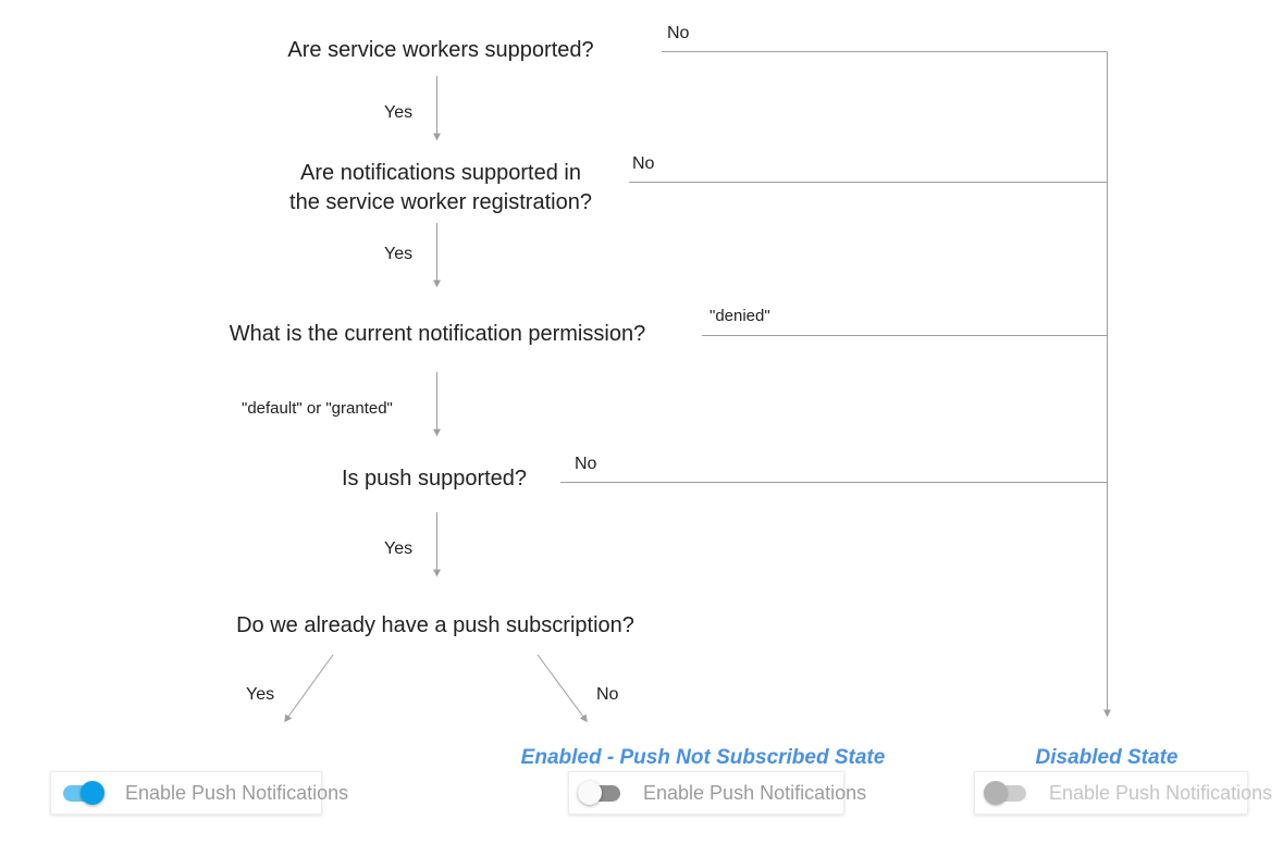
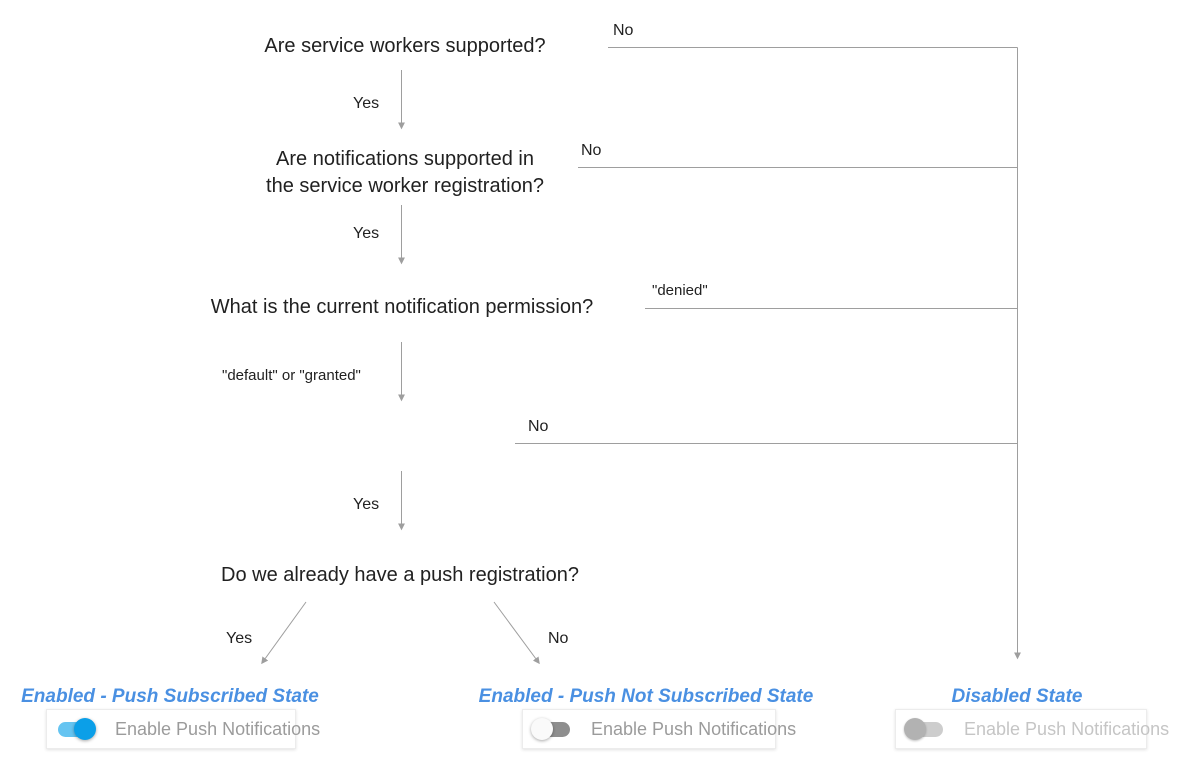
  Are service workers supported?
  Are notifications supported in
  the service worker registration?
  What is the current notification permission?
- Is push supported?
- Do we already have a push subscription?
+ Do we already have a push registration?
  Yes
  No
  Yes
  No
  "default" or "granted"
  "denied"
  Yes
  No
  Yes
  No
+ Enabled - Push Subscribed State
  Enabled - Push Not Subscribed State
  Disabled State
  Enable Push Notifications
  Enable Push Notifications
  Enable Push Notifications
